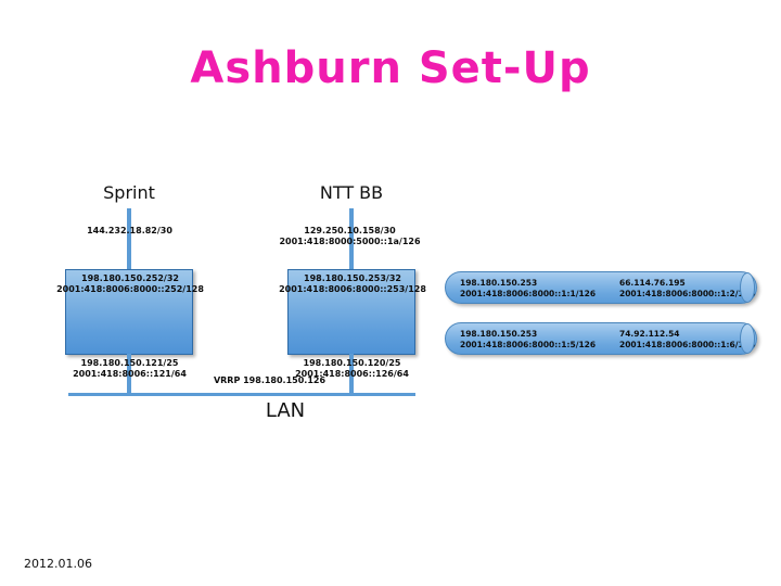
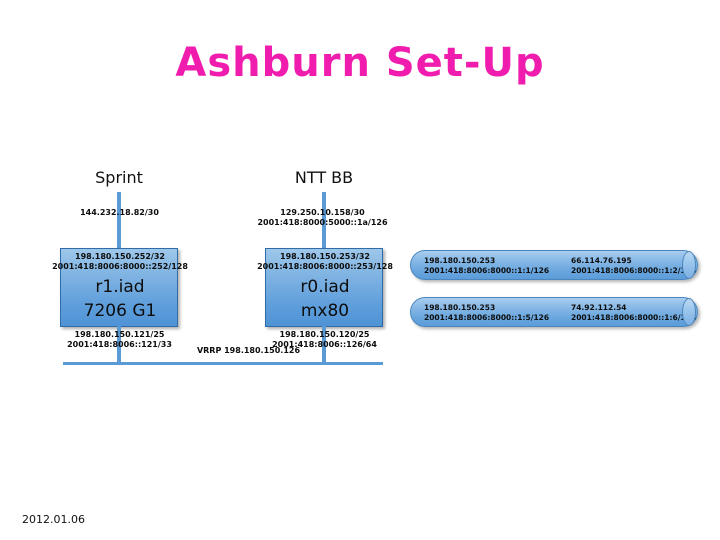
  Ashburn Set-Up
  Sprint
  NTT BB
  144.232.18.82/30
  129.250.10.158/30
  2001:418:8000:5000::1a/126
  198.180.150.252/32
  2001:418:8006:8000::252/128
+ r1.iad
+ 7206 G1
  198.180.150.253/32
  2001:418:8006:8000::253/128
+ r0.iad
+ mx80
  198.180.150.121/25
- 2001:418:8006::121/64
+ 2001:418:8006::121/33
  198.180.150.120/25
  2001:418:8006::126/64
  VRRP 198.180.150.126
- LAN
  198.180.150.253
  2001:418:8006:8000::1:1/126
  66.114.76.195
  2001:418:8006:8000::1:2/
  198.180.150.253
  2001:418:8006:8000::1:5/126
  74.92.112.54
  2001:418:8006:8000::1:6/
  2012.01.06
